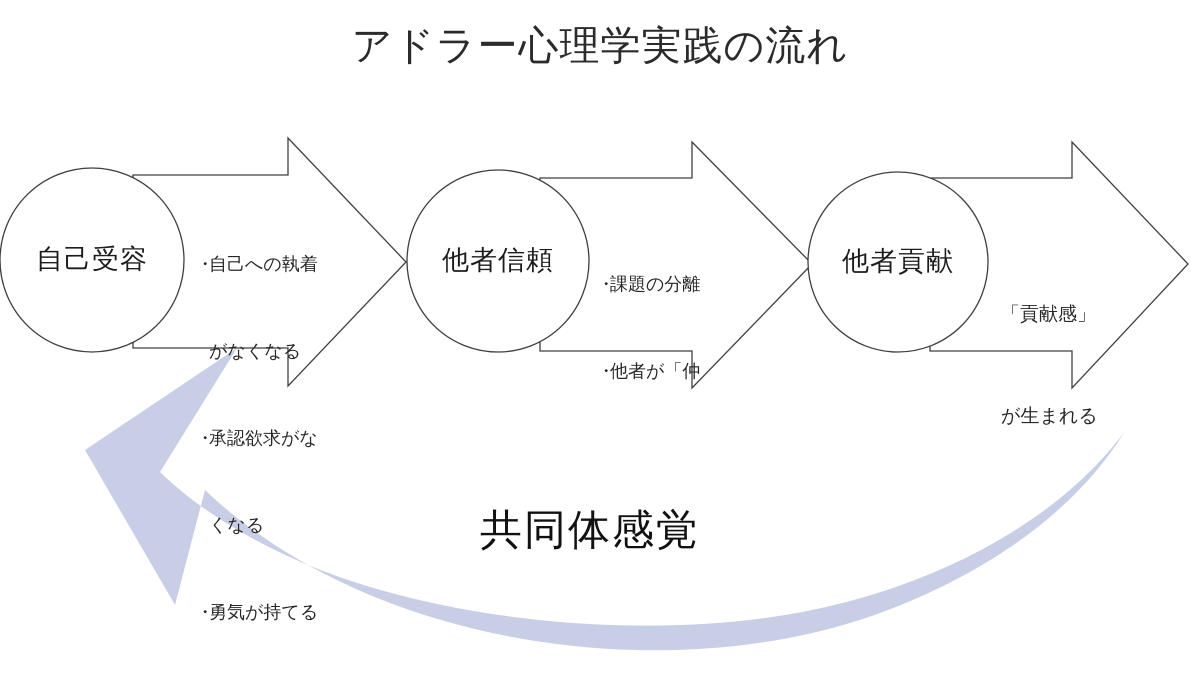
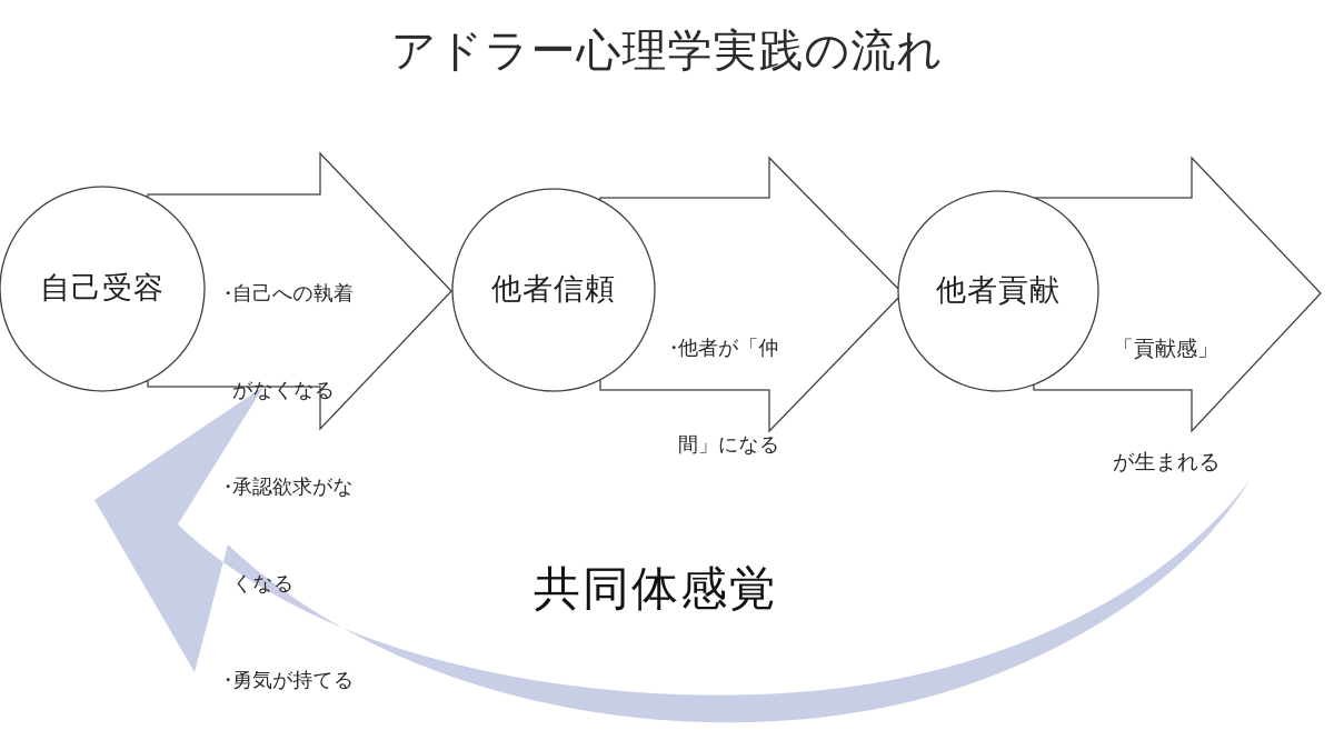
  アドラー心理学実践の流れ
  自己受容
  ・自己への執着
  がなくなる
  ・承認欲求がな
  くなる
  ・勇気が持てる
  他者信頼
- ・課題の分離
  ・他者が「仲
+ 間」になる
  他者貢献
  「貢献感」
  が生まれる
  共同体感覚
